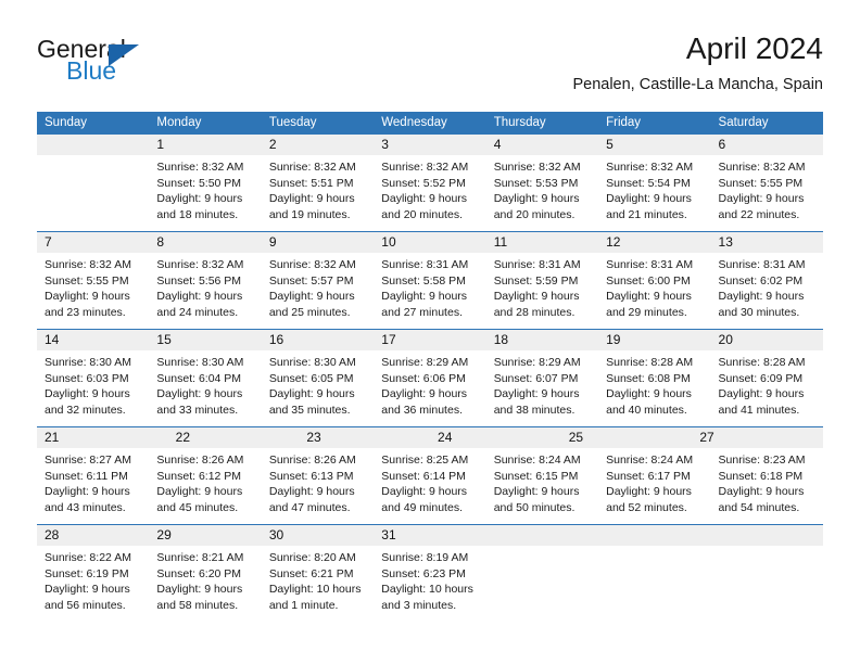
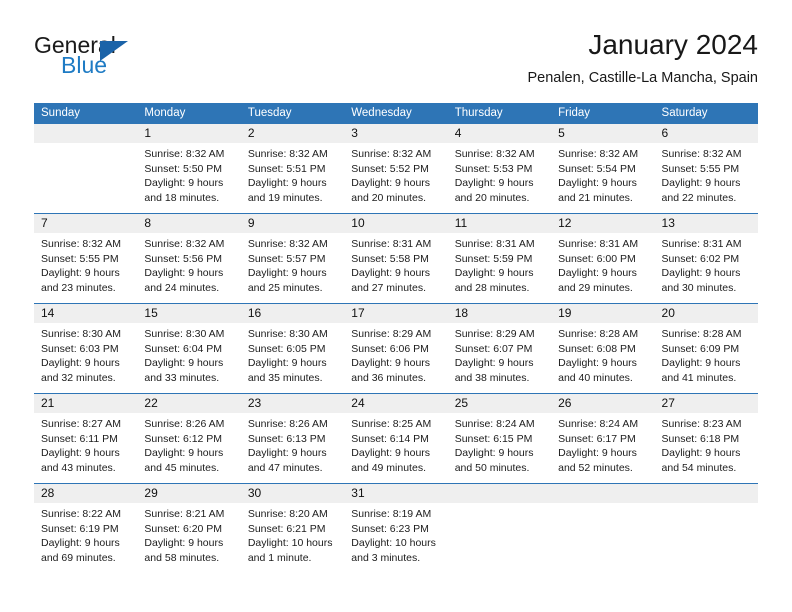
  General
  Blue
- April 2024
+ January 2024
  Penalen, Castille-La Mancha, Spain
  Sunday
  Monday
  Tuesday
  Wednesday
  Thursday
  Friday
  Saturday
  1
  2
  3
  4
  5
  6
  Sunrise: 8:32 AM
  Sunset: 5:50 PM
  Daylight: 9 hours
  and 18 minutes.
  Sunrise: 8:32 AM
  Sunset: 5:51 PM
  Daylight: 9 hours
  and 19 minutes.
  Sunrise: 8:32 AM
  Sunset: 5:52 PM
  Daylight: 9 hours
  and 20 minutes.
  Sunrise: 8:32 AM
  Sunset: 5:53 PM
  Daylight: 9 hours
  and 20 minutes.
  Sunrise: 8:32 AM
  Sunset: 5:54 PM
  Daylight: 9 hours
  and 21 minutes.
  Sunrise: 8:32 AM
  Sunset: 5:55 PM
  Daylight: 9 hours
  and 22 minutes.
  7
  8
  9
  10
  11
  12
  13
  Sunrise: 8:32 AM
  Sunset: 5:55 PM
  Daylight: 9 hours
  and 23 minutes.
  Sunrise: 8:32 AM
  Sunset: 5:56 PM
  Daylight: 9 hours
  and 24 minutes.
  Sunrise: 8:32 AM
  Sunset: 5:57 PM
  Daylight: 9 hours
  and 25 minutes.
  Sunrise: 8:31 AM
  Sunset: 5:58 PM
  Daylight: 9 hours
  and 27 minutes.
  Sunrise: 8:31 AM
  Sunset: 5:59 PM
  Daylight: 9 hours
  and 28 minutes.
  Sunrise: 8:31 AM
  Sunset: 6:00 PM
  Daylight: 9 hours
  and 29 minutes.
  Sunrise: 8:31 AM
  Sunset: 6:02 PM
  Daylight: 9 hours
  and 30 minutes.
  14
  15
  16
  17
  18
  19
  20
  Sunrise: 8:30 AM
  Sunset: 6:03 PM
  Daylight: 9 hours
  and 32 minutes.
  Sunrise: 8:30 AM
  Sunset: 6:04 PM
  Daylight: 9 hours
  and 33 minutes.
  Sunrise: 8:30 AM
  Sunset: 6:05 PM
  Daylight: 9 hours
  and 35 minutes.
  Sunrise: 8:29 AM
  Sunset: 6:06 PM
  Daylight: 9 hours
  and 36 minutes.
  Sunrise: 8:29 AM
  Sunset: 6:07 PM
  Daylight: 9 hours
  and 38 minutes.
  Sunrise: 8:28 AM
  Sunset: 6:08 PM
  Daylight: 9 hours
  and 40 minutes.
  Sunrise: 8:28 AM
  Sunset: 6:09 PM
  Daylight: 9 hours
  and 41 minutes.
  21
  22
  23
  24
  25
+ 26
  27
  Sunrise: 8:27 AM
  Sunset: 6:11 PM
  Daylight: 9 hours
  and 43 minutes.
  Sunrise: 8:26 AM
  Sunset: 6:12 PM
  Daylight: 9 hours
  and 45 minutes.
  Sunrise: 8:26 AM
  Sunset: 6:13 PM
  Daylight: 9 hours
  and 47 minutes.
  Sunrise: 8:25 AM
  Sunset: 6:14 PM
  Daylight: 9 hours
  and 49 minutes.
  Sunrise: 8:24 AM
  Sunset: 6:15 PM
  Daylight: 9 hours
  and 50 minutes.
  Sunrise: 8:24 AM
  Sunset: 6:17 PM
  Daylight: 9 hours
  and 52 minutes.
  Sunrise: 8:23 AM
  Sunset: 6:18 PM
  Daylight: 9 hours
  and 54 minutes.
  28
  29
  30
  31
  Sunrise: 8:22 AM
  Sunset: 6:19 PM
  Daylight: 9 hours
- and 56 minutes.
+ and 69 minutes.
  Sunrise: 8:21 AM
  Sunset: 6:20 PM
  Daylight: 9 hours
  and 58 minutes.
  Sunrise: 8:20 AM
  Sunset: 6:21 PM
  Daylight: 10 hours
  and 1 minute.
  Sunrise: 8:19 AM
  Sunset: 6:23 PM
  Daylight: 10 hours
  and 3 minutes.
